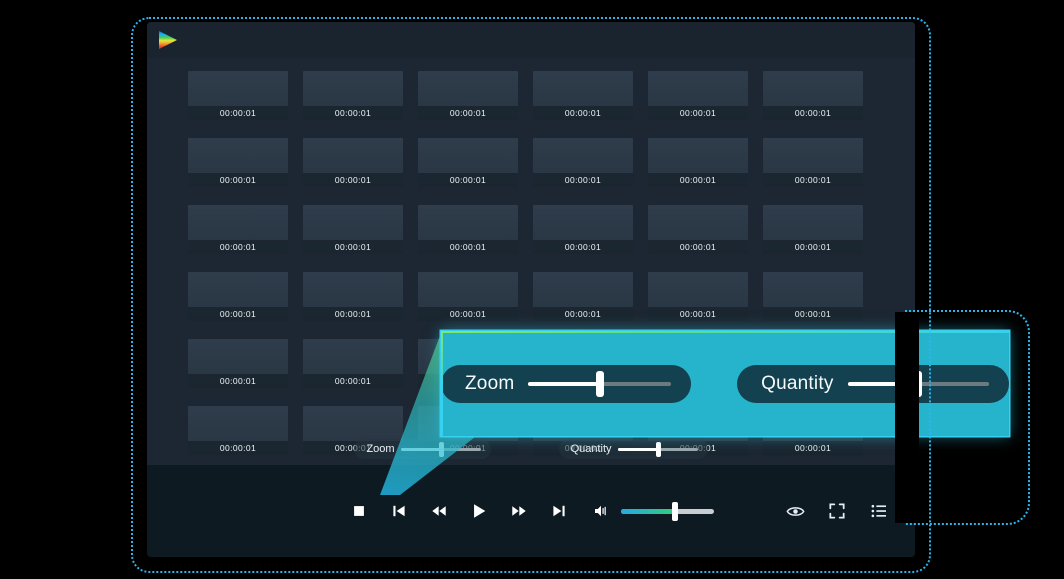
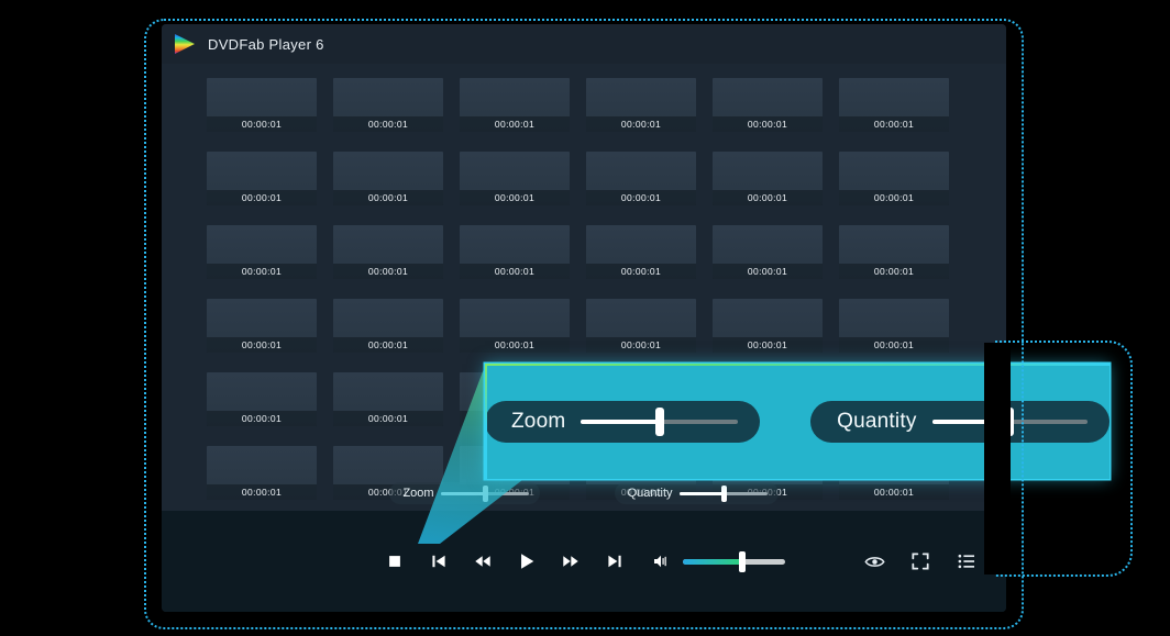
+ DVDFab Player 6
  00:00:01
  00:00:01
  00:00:01
  00:00:01
  00:00:01
  00:00:01
  00:00:01
  00:00:01
  00:00:01
  00:00:01
  00:00:01
  00:00:01
  00:00:01
  00:00:01
  00:00:01
  00:00:01
  00:00:01
  00:00:01
  00:00:01
  00:00:01
  00:00:01
  00:00:01
  00:00:01
  00:00:01
  00:00:01
  00:00:01
  00:00:01
  00:00:01
  00:00:01
  00:00:01
  Zoom
  Quantity
  Zoom
  Quantity
